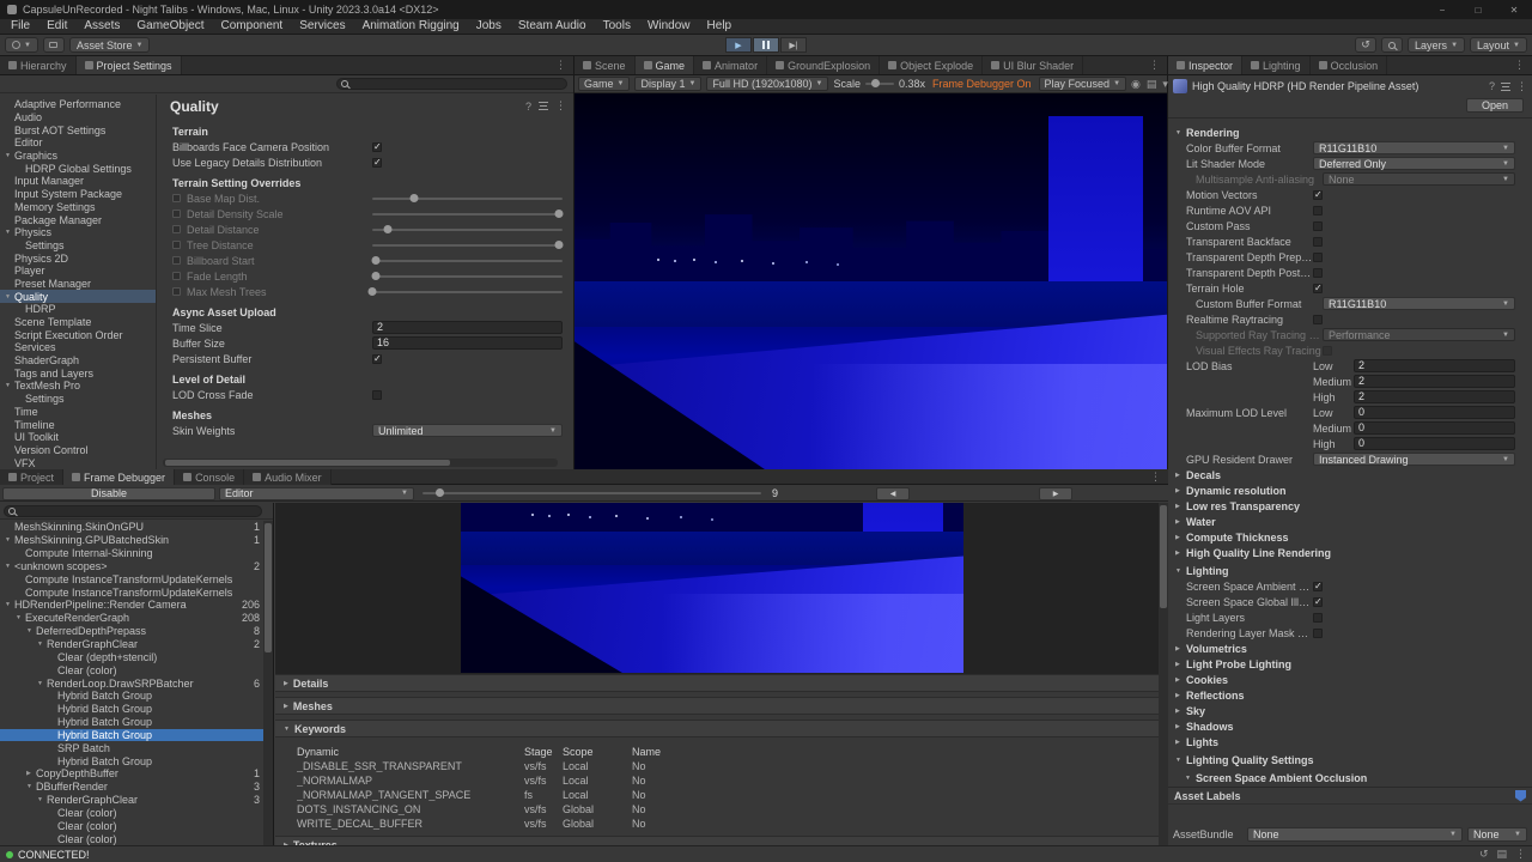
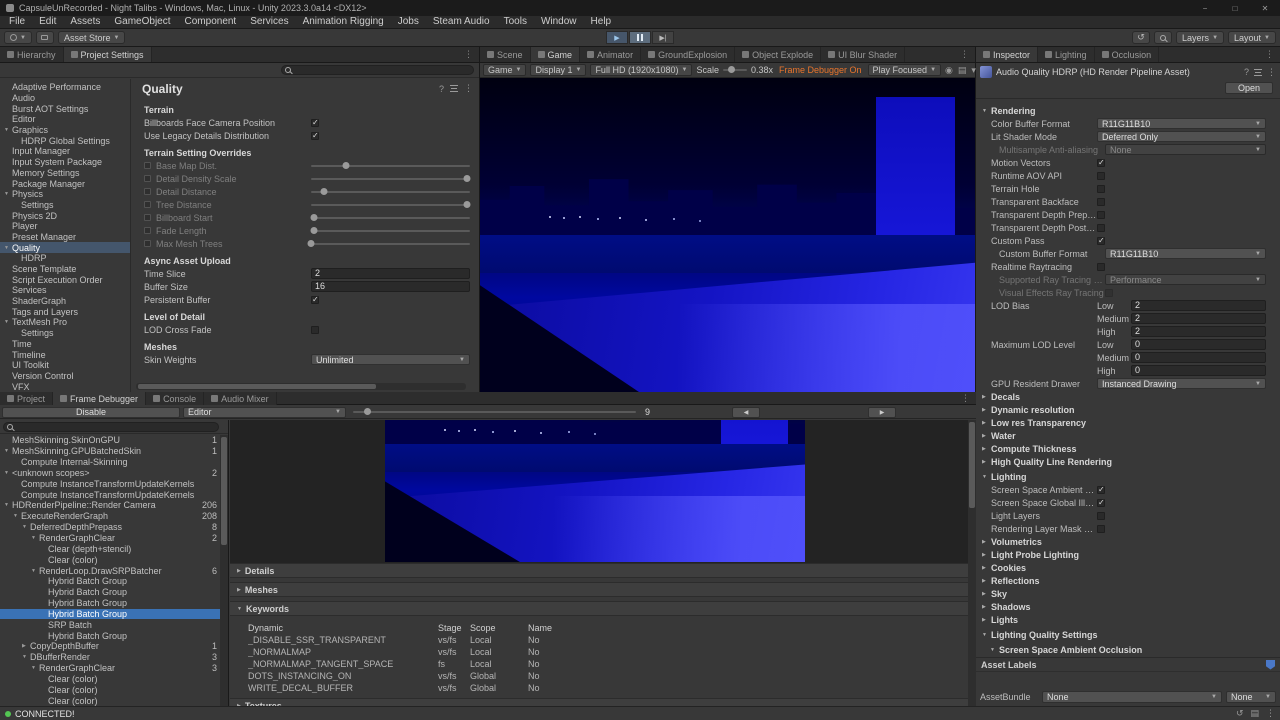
  CapsuleUnRecorded - Night Talibs - Windows, Mac, Linux - Unity 2023.3.0a14 <DX12>
  −
  □
  ✕
  File
  Edit
  Assets
  GameObject
  Component
  Services
  Animation Rigging
  Jobs
  Steam Audio
  Tools
  Window
  Help
  Asset Store
  ↺
  Layers
  Layout
  Hierarchy
  Project Settings
  ⋮
  Adaptive Performance
  Audio
  Burst AOT Settings
  Editor
  Graphics
  HDRP Global Settings
  Input Manager
  Input System Package
  Memory Settings
  Package Manager
  Physics
  Settings
  Physics 2D
  Player
  Preset Manager
  Quality
  HDRP
  Scene Template
  Script Execution Order
  Services
  ShaderGraph
  Tags and Layers
  TextMesh Pro
  Settings
  Time
  Timeline
  UI Toolkit
  Version Control
  VFX
  Quality
  ?
  ⋮
  Terrain
  Billboards Face Camera Position
  Use Legacy Details Distribution
  Terrain Setting Overrides
  Base Map Dist.
  Detail Density Scale
  Detail Distance
  Tree Distance
  Billboard Start
  Fade Length
  Max Mesh Trees
  Async Asset Upload
  Time Slice
  2
  Buffer Size
  16
  Persistent Buffer
  Level of Detail
  LOD Cross Fade
  Meshes
  Skin Weights
  Unlimited
  Scene
  Game
  Animator
  GroundExplosion
  Object Explode
  UI Blur Shader
  ⋮
  Game
  Display 1
  Full HD (1920x1080)
  Scale
  0.38x
  Frame Debugger On
  Play Focused
  ◉
  ▤
  ▾
  Inspector
  Lighting
  Occlusion
  ⋮
- High Quality HDRP (HD Render Pipeline Asset)
+ Audio Quality HDRP (HD Render Pipeline Asset)
  ?
  ⋮
  Open
  Rendering
  Color Buffer Format
  R11G11B10
  Lit Shader Mode
  Deferred Only
  Multisample Anti-aliasing
  None
  Motion Vectors
  Runtime AOV API
- Custom Pass
+ Terrain Hole
  Transparent Backface
  Transparent Depth Prepas
  Transparent Depth Postpa
- Terrain Hole
+ Custom Pass
  Custom Buffer Format
  R11G11B10
  Realtime Raytracing
  Supported Ray Tracing Mo
  Performance
  Visual Effects Ray Tracing
  LOD Bias
  Low
  2
  Medium
  2
  High
  2
  Maximum LOD Level
  Low
  0
  Medium
  0
  High
  0
  GPU Resident Drawer
  Instanced Drawing
  Decals
  Dynamic resolution
  Low res Transparency
  Water
  Compute Thickness
  High Quality Line Rendering
  Lighting
  Screen Space Ambient Oc
  Screen Space Global Illum
  Light Layers
  Rendering Layer Mask Bu
  Volumetrics
  Light Probe Lighting
  Cookies
  Reflections
  Sky
  Shadows
  Lights
  Lighting Quality Settings
  Screen Space Ambient Occlusion
  Asset Labels
  AssetBundle
  None
  None
  Project
  Frame Debugger
  Console
  Audio Mixer
  ⋮
  Disable
  Editor
  9
  MeshSkinning.SkinOnGPU
  1
  MeshSkinning.GPUBatchedSkin
  1
  Compute Internal-Skinning
  <unknown scopes>
  2
  Compute InstanceTransformUpdateKernels
  Compute InstanceTransformUpdateKernels
  HDRenderPipeline::Render Camera
  206
  ExecuteRenderGraph
  208
  DeferredDepthPrepass
  8
  RenderGraphClear
  2
  Clear (depth+stencil)
  Clear (color)
  RenderLoop.DrawSRPBatcher
  6
  Hybrid Batch Group
  Hybrid Batch Group
  Hybrid Batch Group
  Hybrid Batch Group
  SRP Batch
  Hybrid Batch Group
  CopyDepthBuffer
  1
  DBufferRender
  3
  RenderGraphClear
  3
  Clear (color)
  Clear (color)
  Clear (color)
  Details
  Meshes
  Keywords
  Dynamic
  Stage
  Scope
  Name
  _DISABLE_SSR_TRANSPARENT
  vs/fs
  Local
  No
  _NORMALMAP
  vs/fs
  Local
  No
  _NORMALMAP_TANGENT_SPACE
  fs
  Local
  No
  DOTS_INSTANCING_ON
  vs/fs
  Global
  No
  WRITE_DECAL_BUFFER
  vs/fs
  Global
  No
  CONNECTED!
  ↺
  ▤
  ⋮
